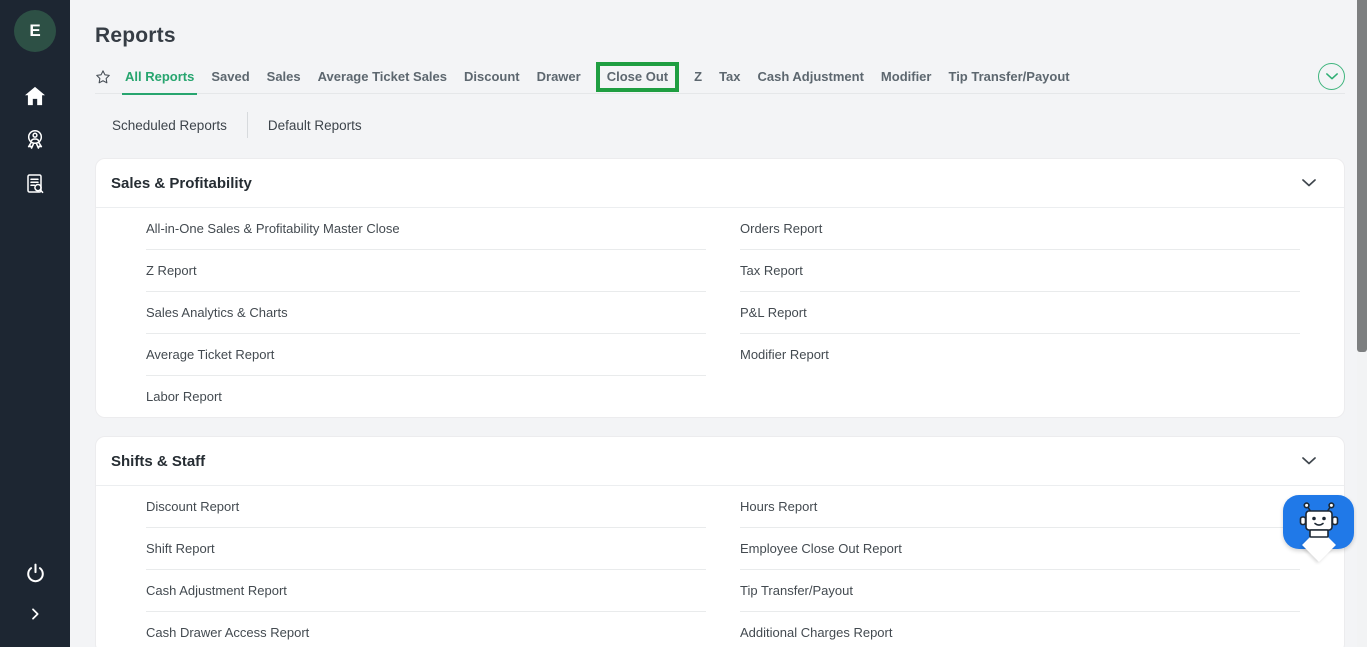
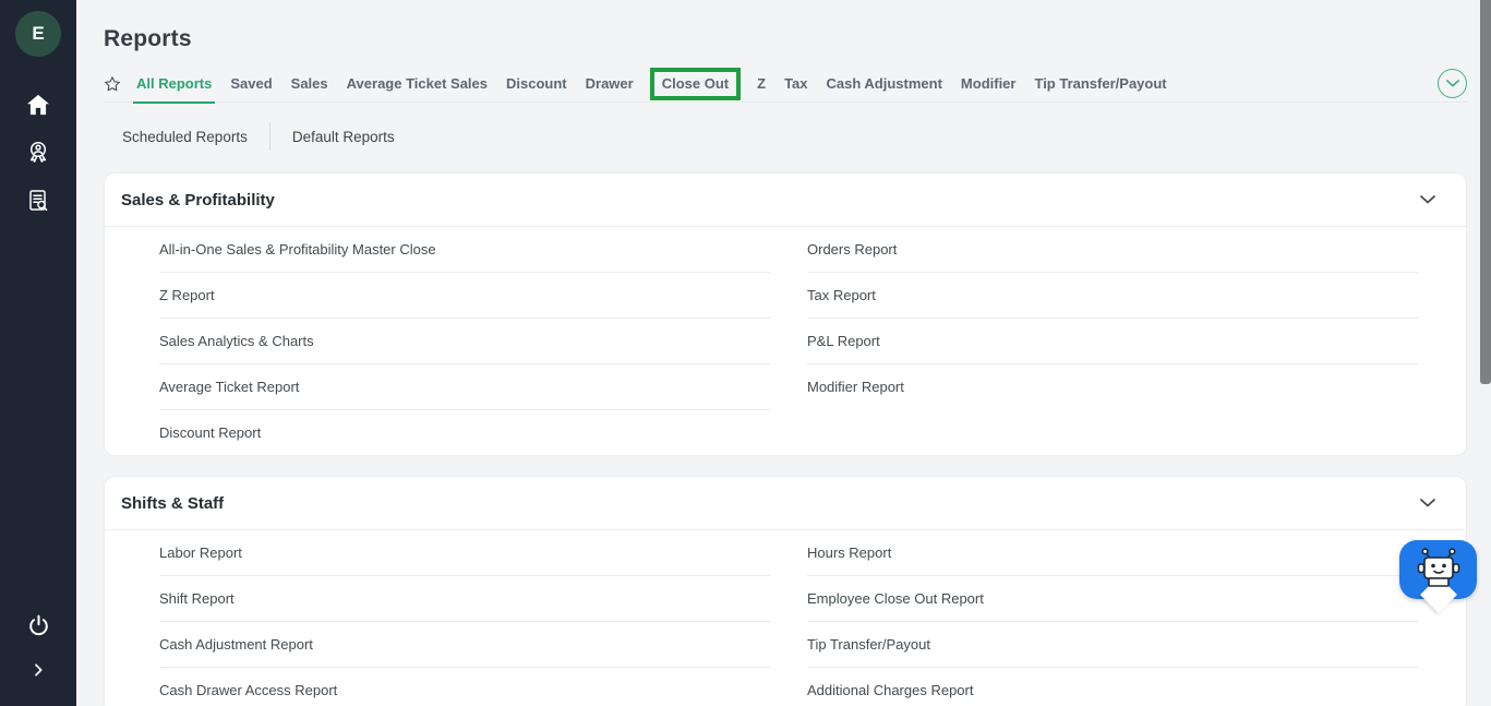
  E
  Reports
  All Reports
  Saved
  Sales
  Average Ticket Sales
  Discount
  Drawer
  Close Out
  Z
  Tax
  Cash Adjustment
  Modifier
  Tip Transfer/Payout
  Scheduled Reports
  Default Reports
  Sales & Profitability
  All-in-One Sales & Profitability Master Close
  Z Report
  Sales Analytics & Charts
  Average Ticket Report
- Labor Report
+ Discount Report
  Orders Report
  Tax Report
  P&L Report
  Modifier Report
  Shifts & Staff
- Discount Report
+ Labor Report
  Shift Report
  Cash Adjustment Report
  Cash Drawer Access Report
  Hours Report
  Employee Close Out Report
  Tip Transfer/Payout
  Additional Charges Report
